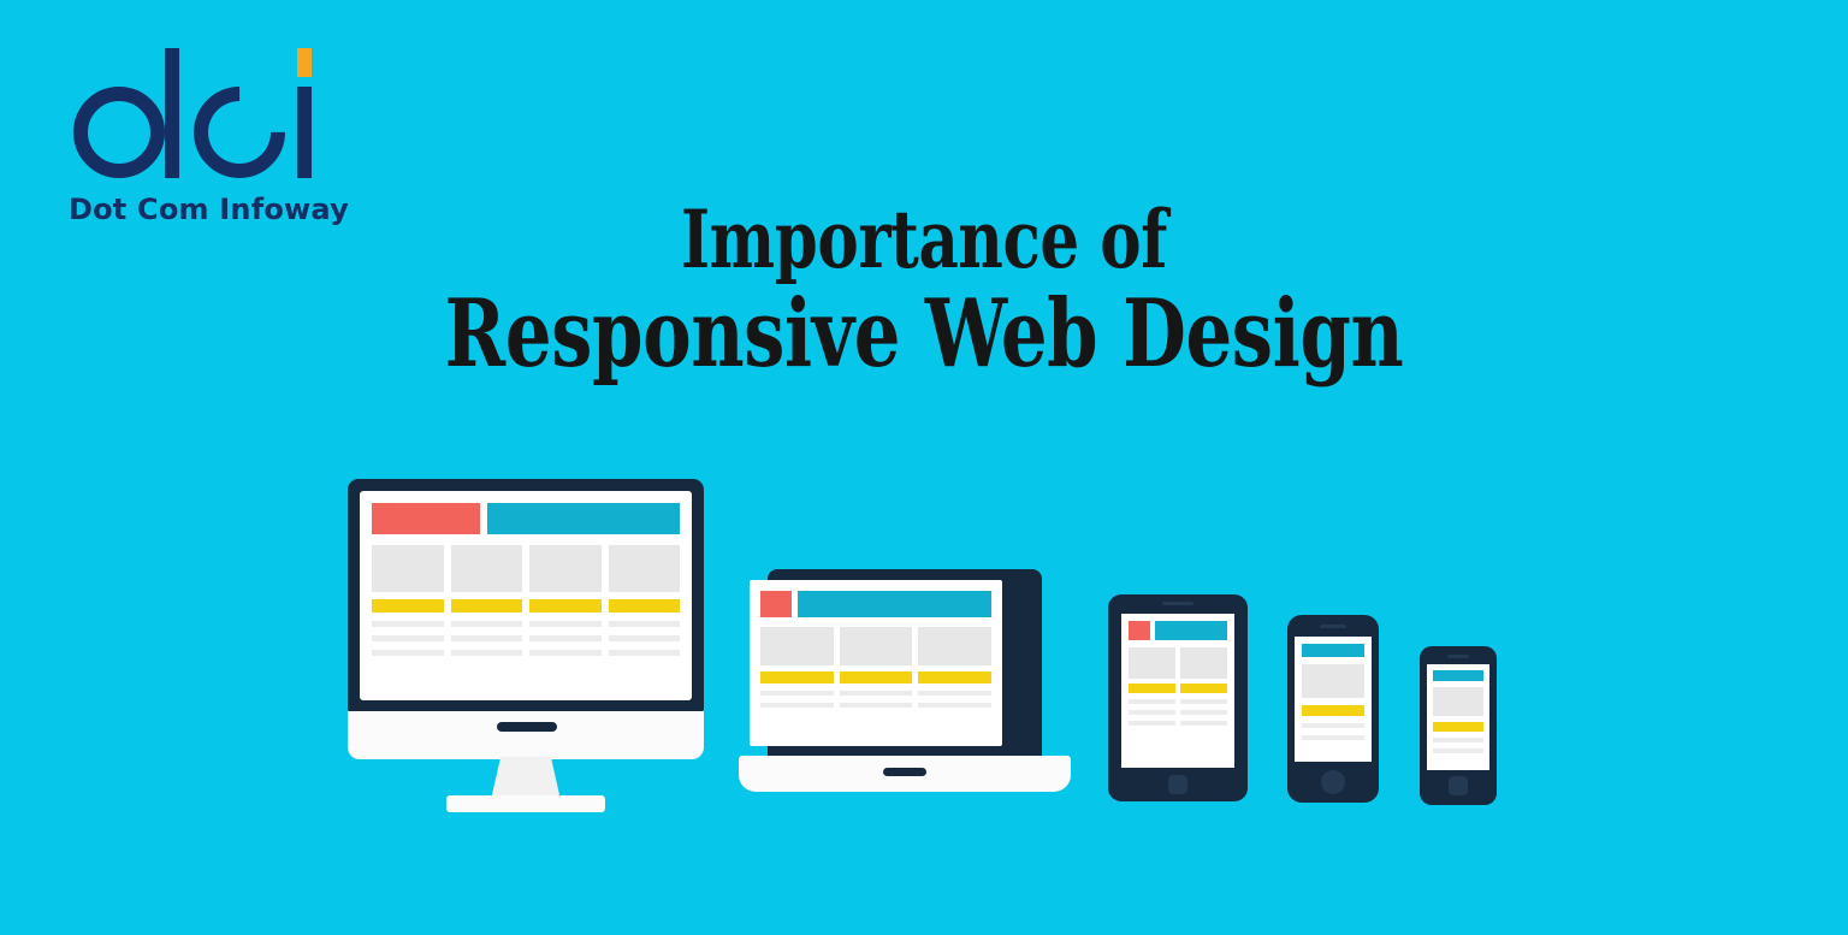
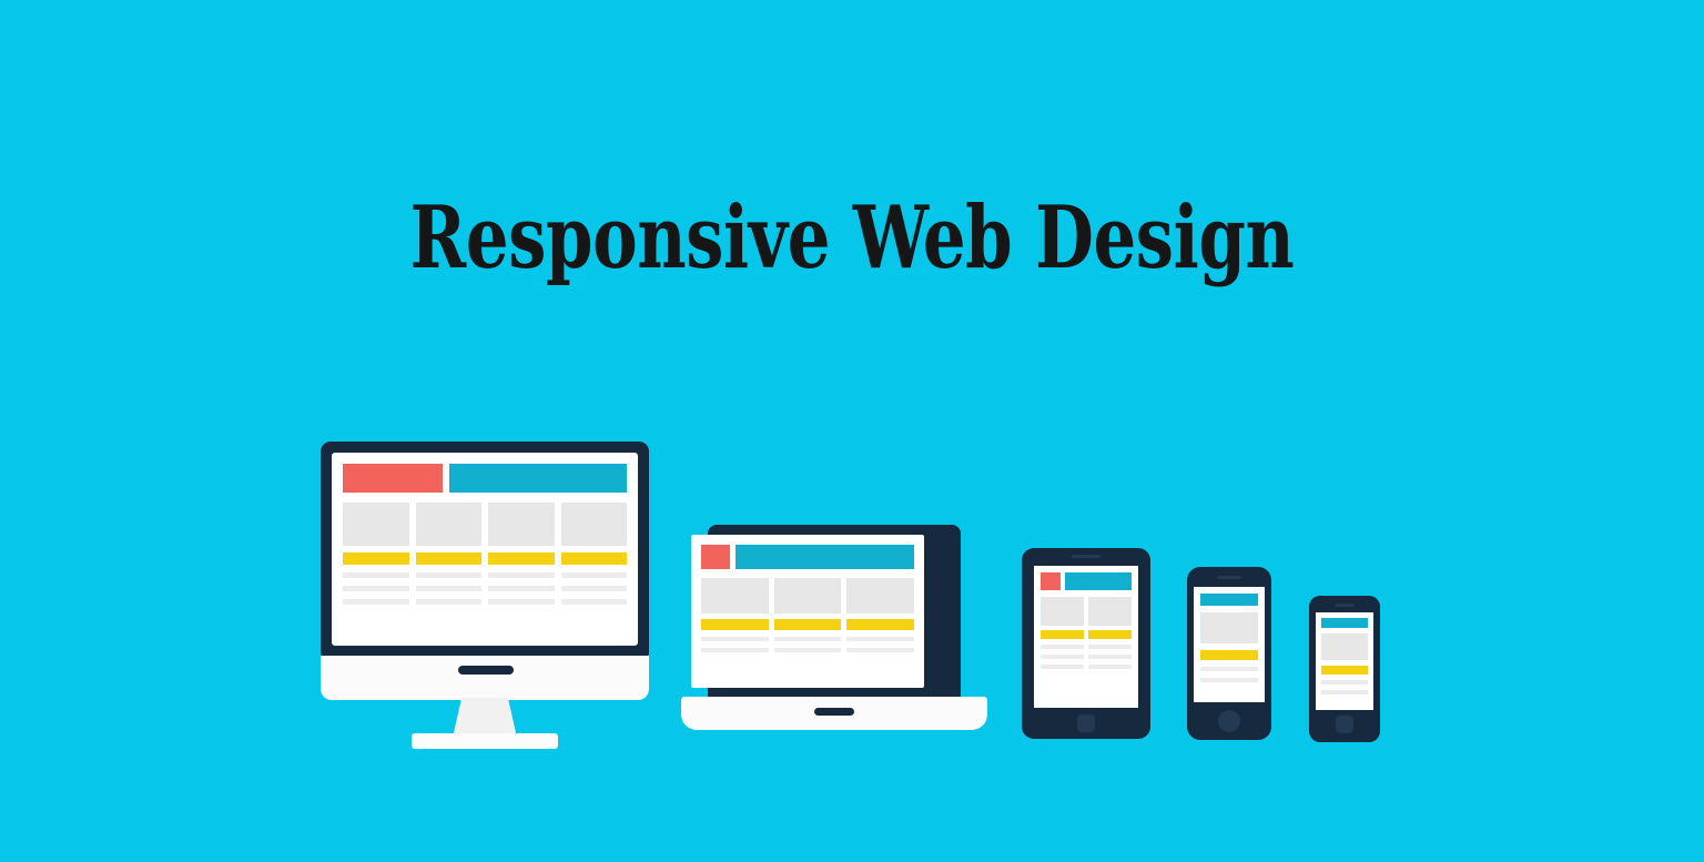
- Dot Com Infoway
- Importance of
  Responsive Web Design
